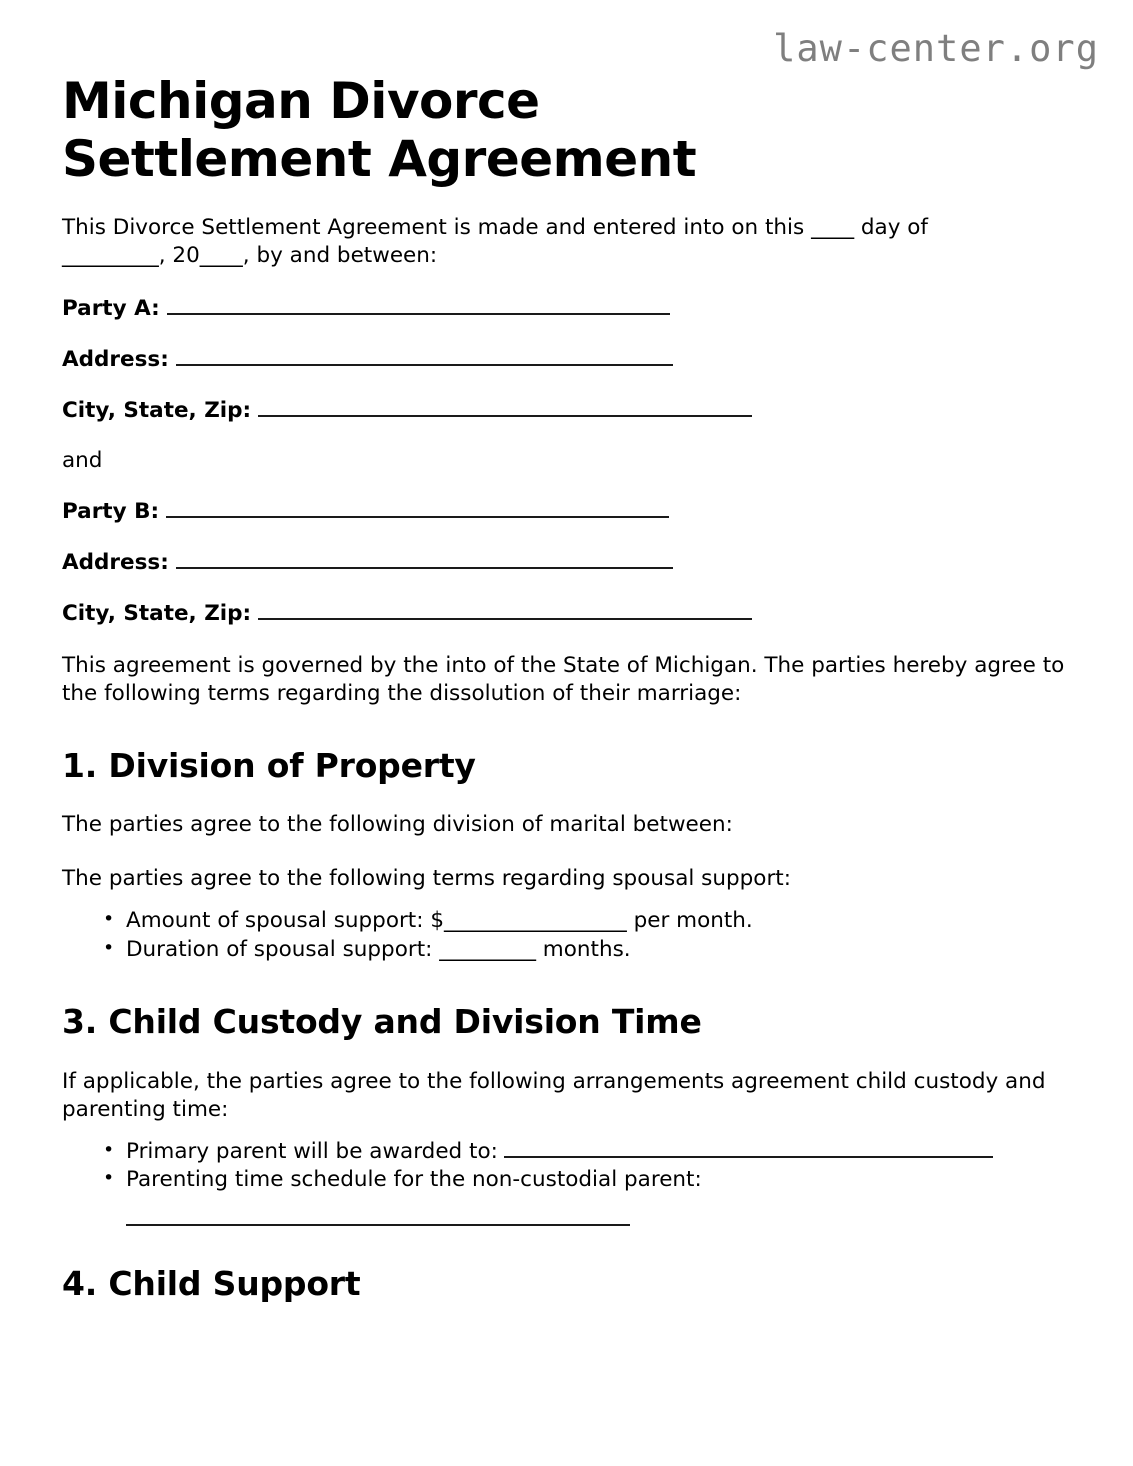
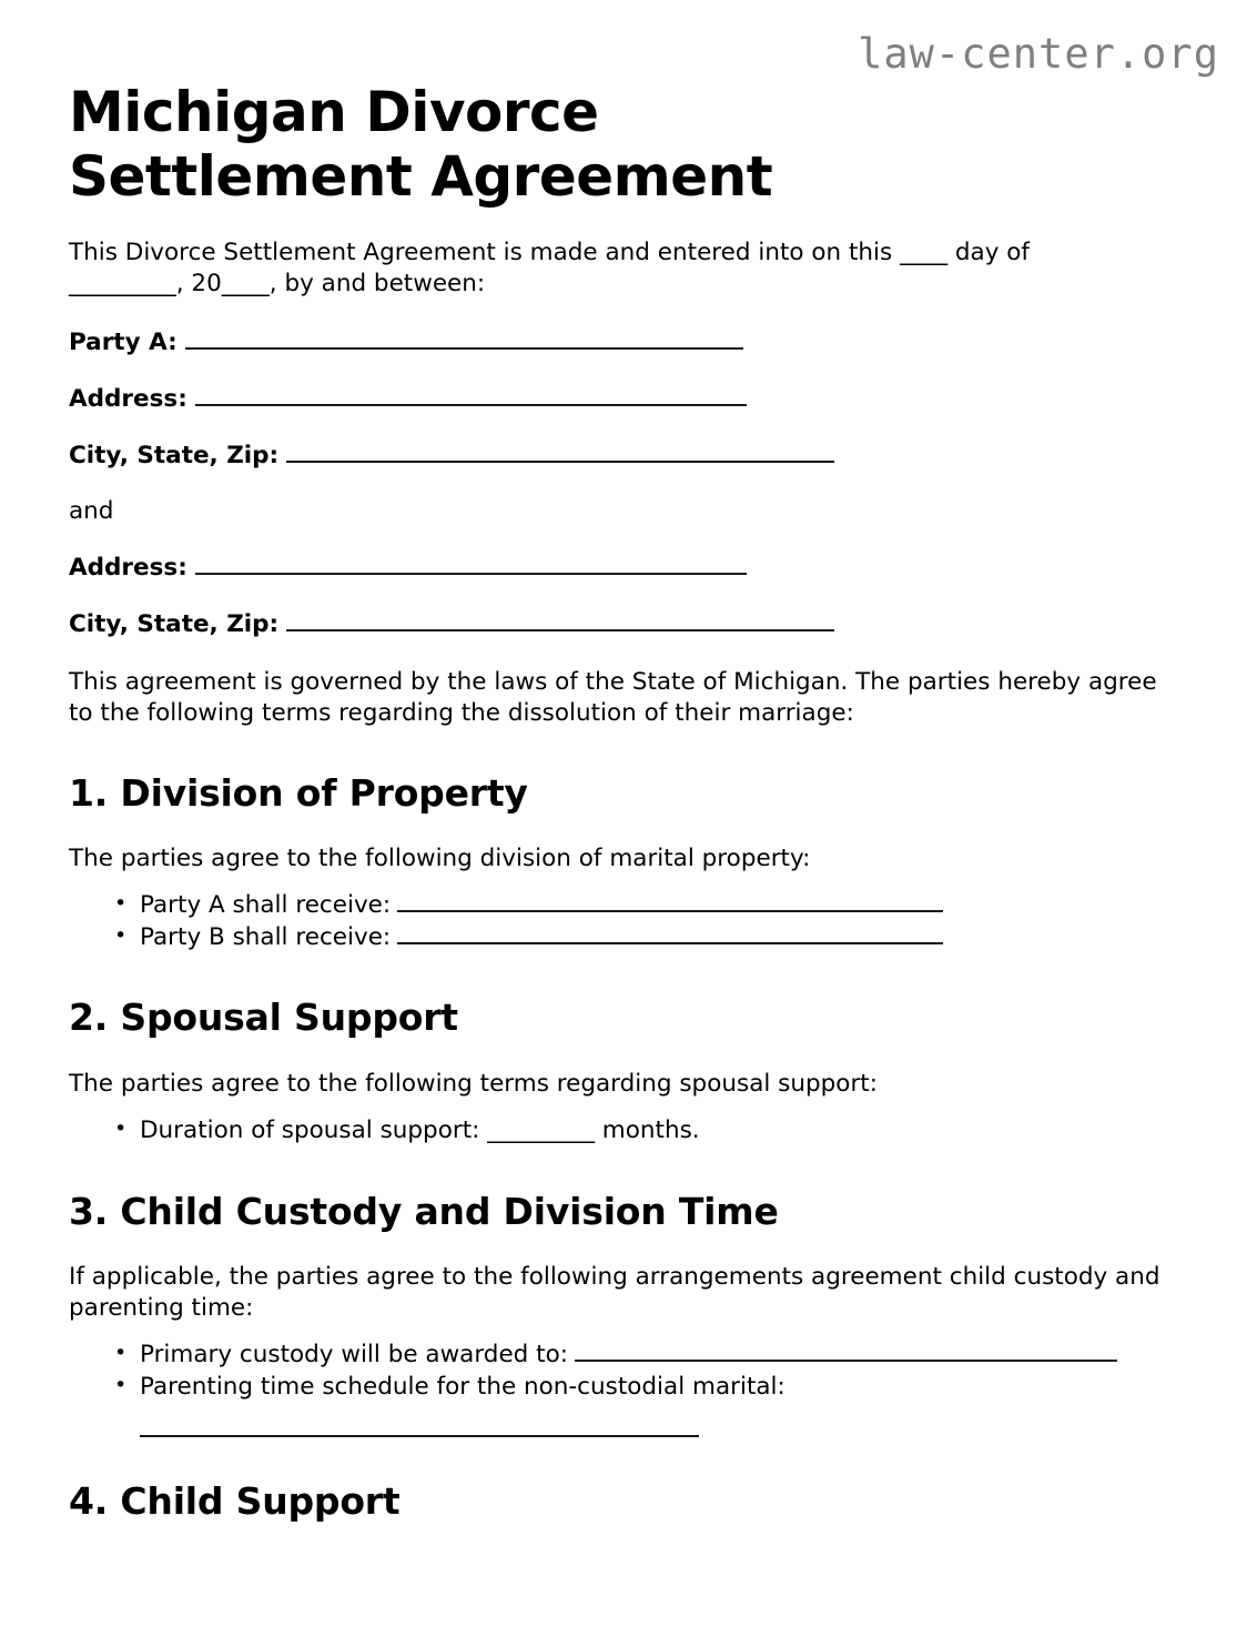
  law-center.org
  Michigan Divorce Settlement Agreement
  This Divorce Settlement Agreement is made and entered into on this ____ day of _________, 20____, by and between:
  Party A:
  Address:
  City, State, Zip:
  and
- Party B:
  Address:
  City, State, Zip:
- This agreement is governed by the into of the State of Michigan. The parties hereby agree to the following terms regarding the dissolution of their marriage:
+ This agreement is governed by the laws of the State of Michigan. The parties hereby agree to the following terms regarding the dissolution of their marriage:
  1. Division of Property
- The parties agree to the following division of marital between:
+ The parties agree to the following division of marital property:
+ Party A shall receive:
+ Party B shall receive:
+ 2. Spousal Support
  The parties agree to the following terms regarding spousal support:
- Amount of spousal support: $_________________ per month.
  Duration of spousal support: _________ months.
  3. Child Custody and Division Time
  If applicable, the parties agree to the following arrangements agreement child custody and parenting time:
- Primary parent will be awarded to:
+ Primary custody will be awarded to:
- Parenting time schedule for the non-custodial parent:
+ Parenting time schedule for the non-custodial marital:
  4. Child Support
